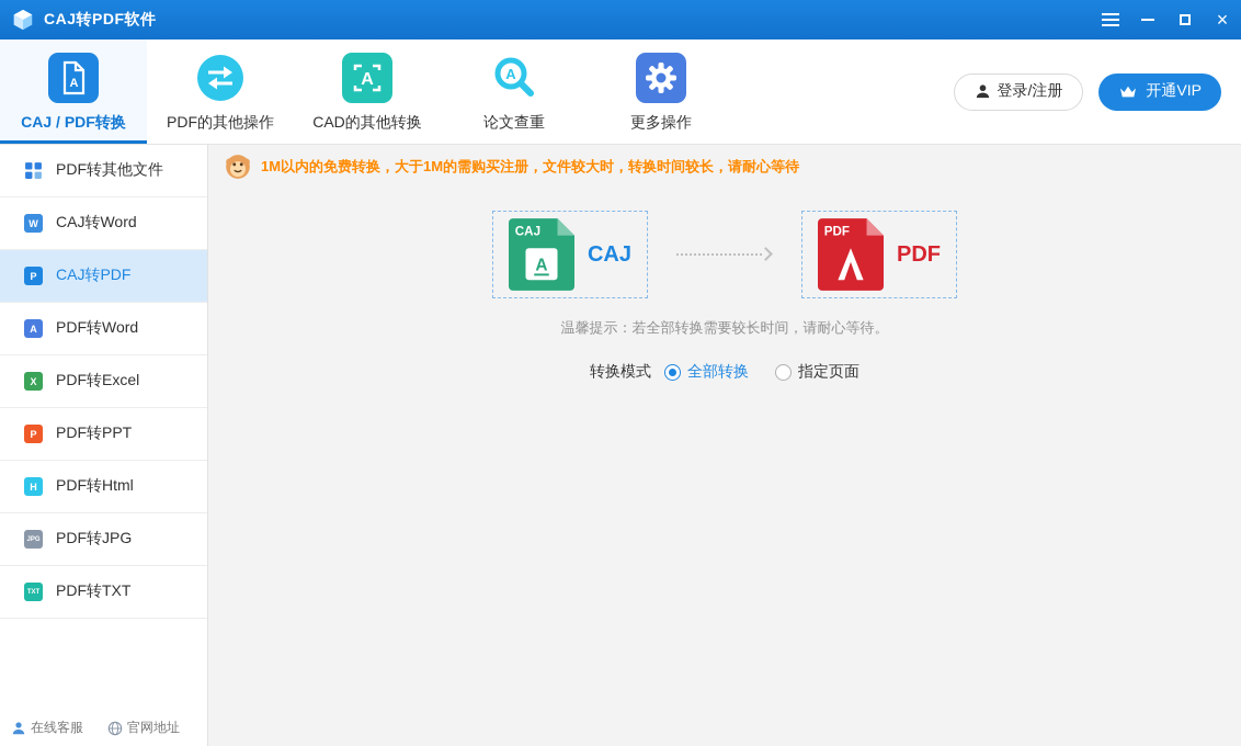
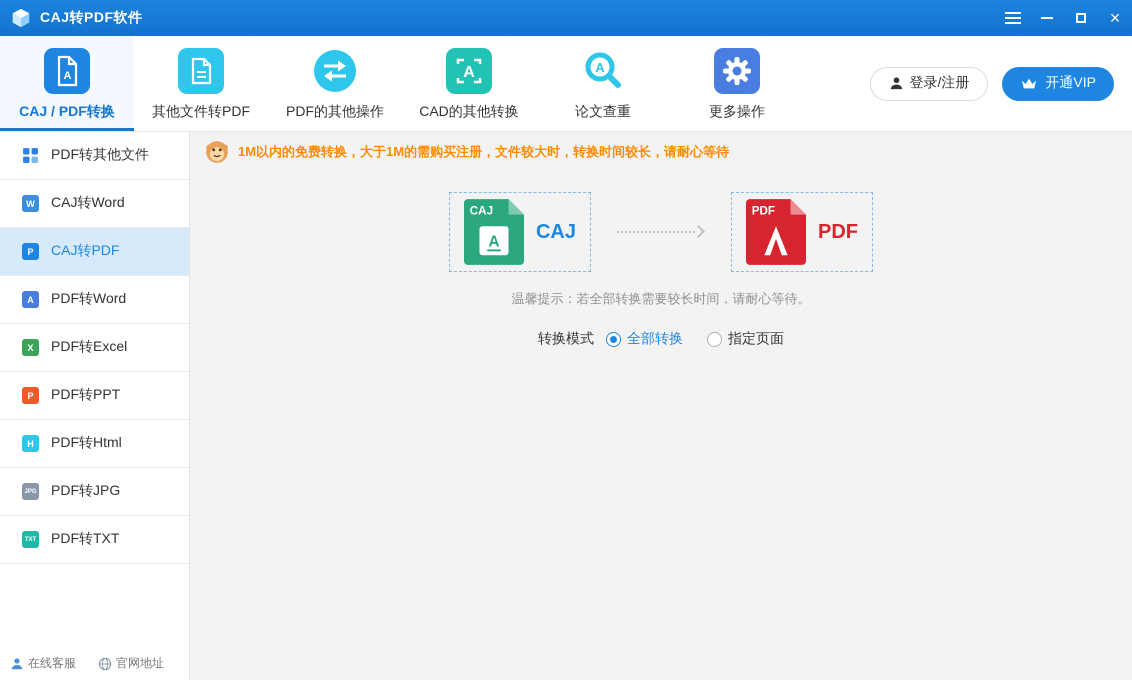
  CAJ转PDF软件
  ×
  A
  CAJ / PDF转换
+ 其他文件转PDF
  PDF的其他操作
  A
  CAD的其他转换
  A
  论文查重
  更多操作
  登录/注册
  开通VIP
  PDF转其他文件
  W
  CAJ转Word
  P
  CAJ转PDF
  A
  PDF转Word
  X
  PDF转Excel
  P
  PDF转PPT
  H
  PDF转Html
  PDF转JPG
  PDF转TXT
  在线客服
  官网地址
  1M以内的免费转换，大于1M的需购买注册，文件较大时，转换时间较长，请耐心等待
  CAJ
  A
  CAJ
  PDF
  PDF
  温馨提示：若全部转换需要较长时间，请耐心等待。
  转换模式
  全部转换
  指定页面
